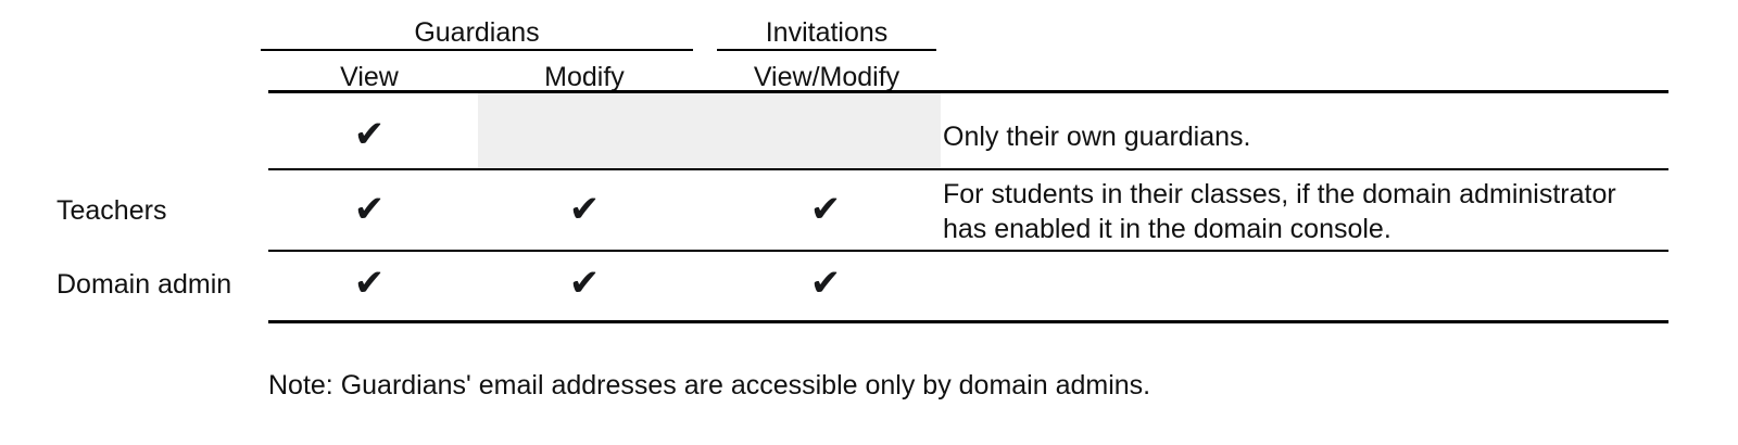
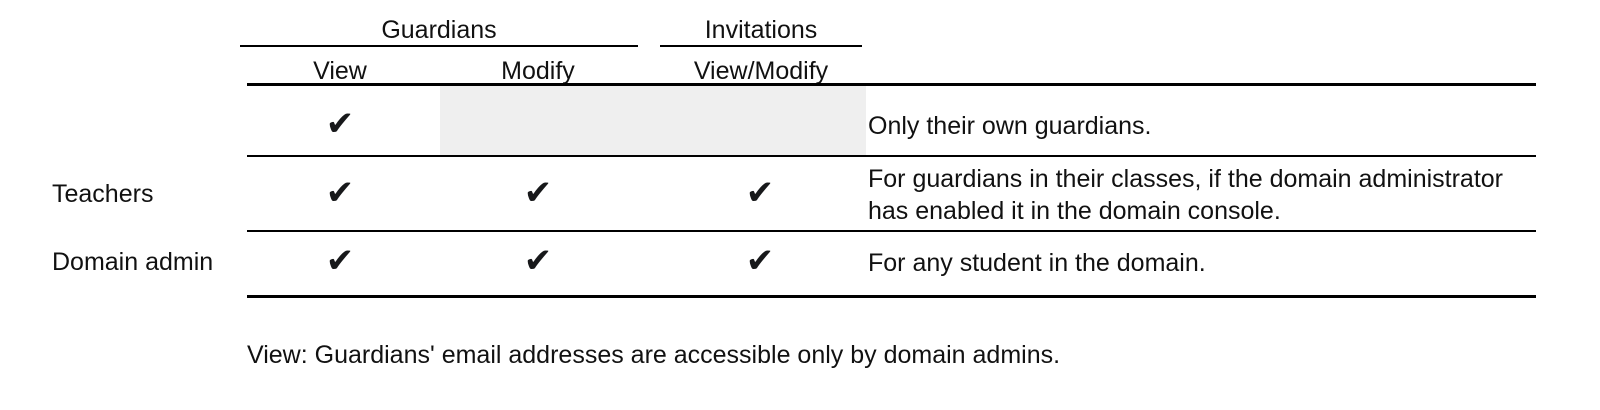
  Guardians
  Invitations
  View
  Modify
  View/Modify
  ✔
  Only their own guardians.
  Teachers
  ✔
  ✔
  ✔
- For students in their classes, if the domain administrator
+ For guardians in their classes, if the domain administrator
  has enabled it in the domain console.
  Domain admin
  ✔
  ✔
  ✔
+ For any student in the domain.
- Note: Guardians' email addresses are accessible only by domain admins.
+ View: Guardians' email addresses are accessible only by domain admins.
